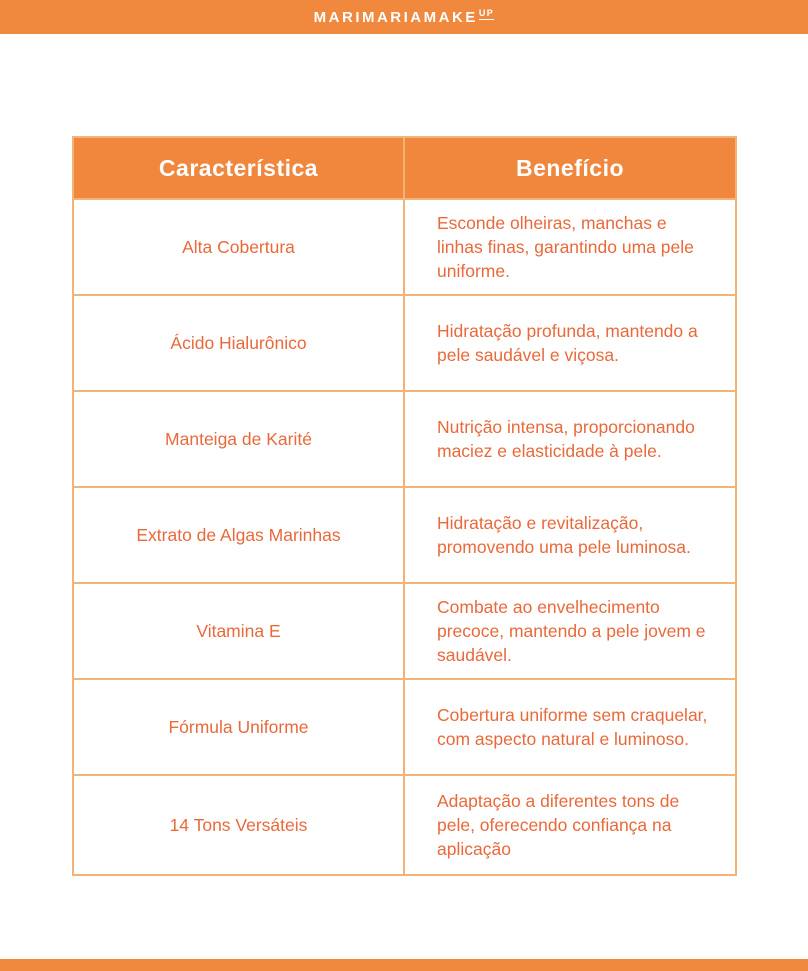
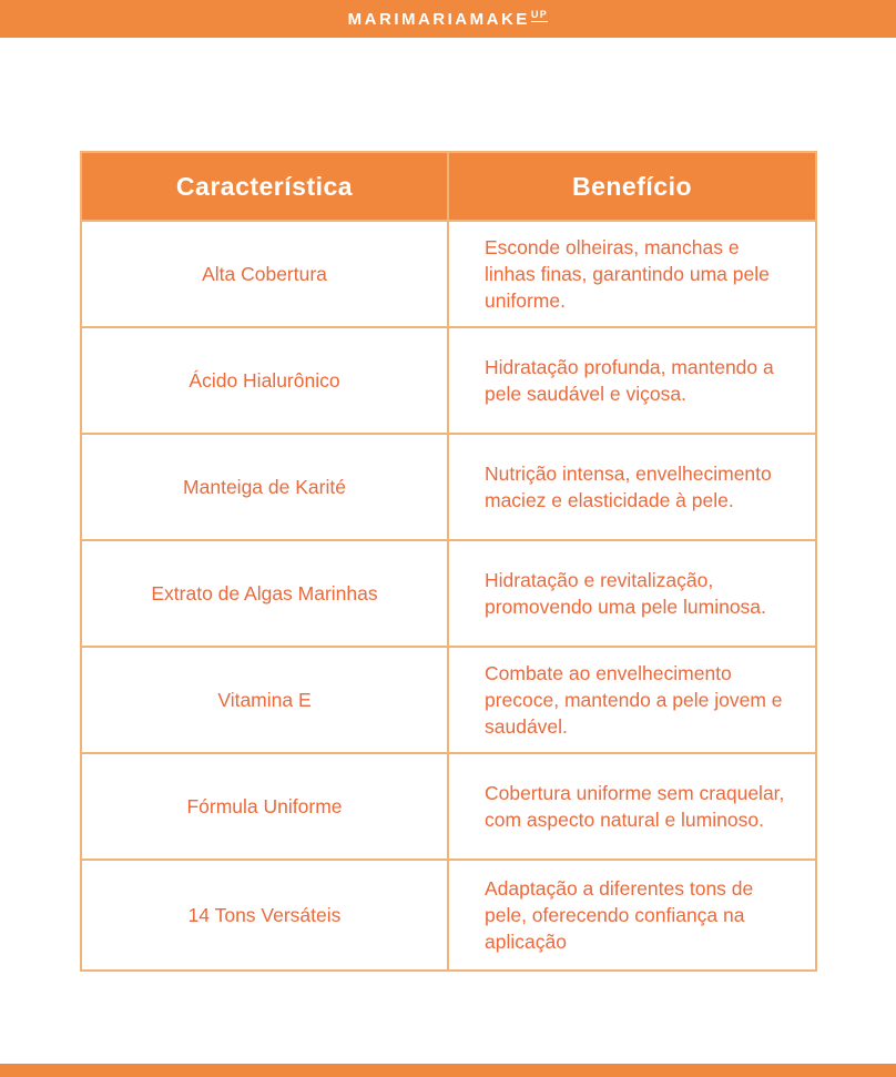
  MARIMARIAMAKE
  UP
  Característica
  Benefício
  Alta Cobertura
  Esconde olheiras, manchas e linhas finas, garantindo uma pele uniforme.
  Ácido Hialurônico
  Hidratação profunda, mantendo a pele saudável e viçosa.
  Manteiga de Karité
- Nutrição intensa, proporcionando maciez e elasticidade à pele.
+ Nutrição intensa, envelhecimento maciez e elasticidade à pele.
  Extrato de Algas Marinhas
  Hidratação e revitalização, promovendo uma pele luminosa.
  Vitamina E
  Combate ao envelhecimento precoce, mantendo a pele jovem e saudável.
  Fórmula Uniforme
  Cobertura uniforme sem craquelar, com aspecto natural e luminoso.
  14 Tons Versáteis
  Adaptação a diferentes tons de pele, oferecendo confiança na aplicação
